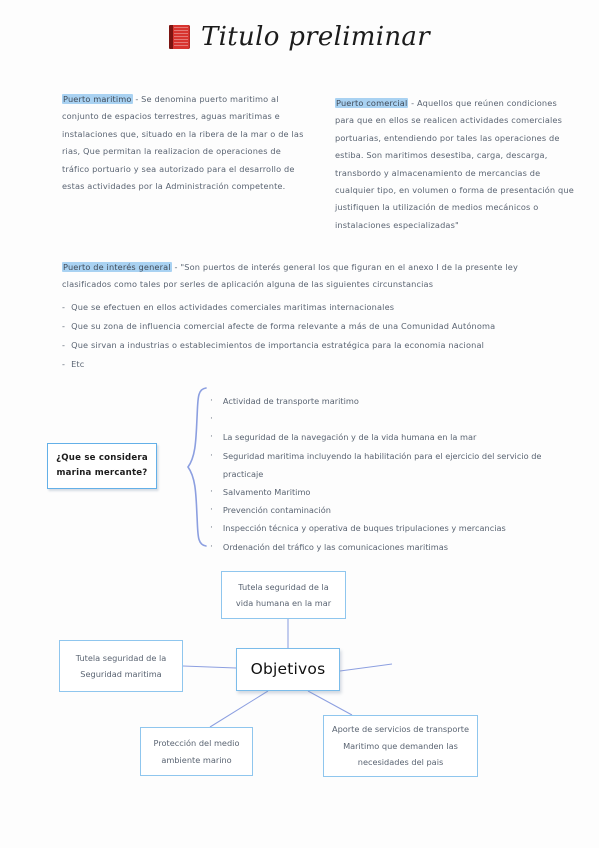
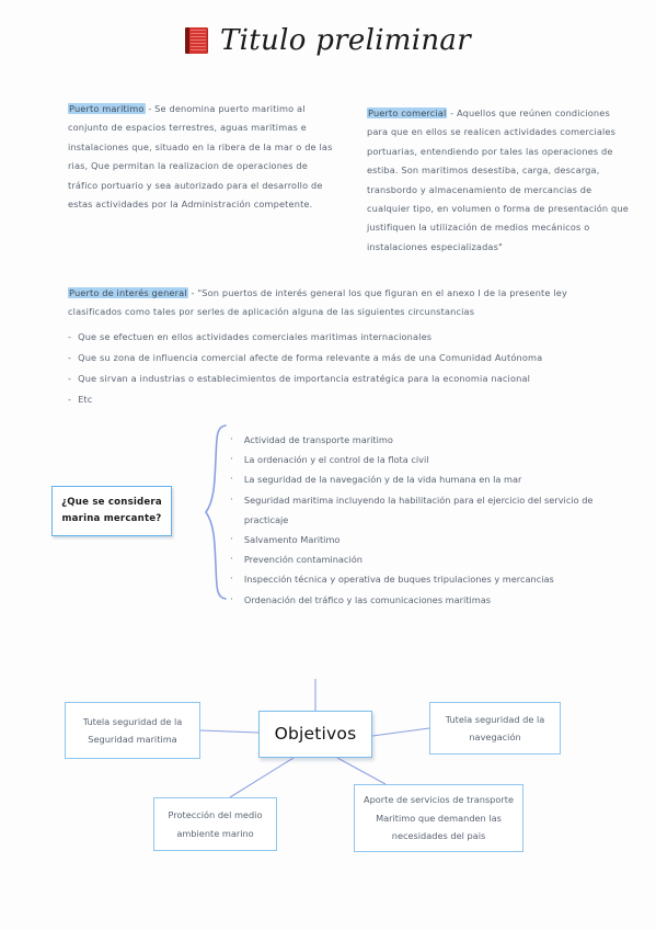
  Titulo preliminar
  Puerto maritimo - Se denomina puerto maritimo al conjunto de espacios terrestres, aguas maritimas e instalaciones que, situado en la ribera de la mar o de las rias, Que permitan la realizacion de operaciones de tráfico portuario y sea autorizado para el desarrollo de estas actividades por la Administración competente.
  Puerto comercial - Aquellos que reúnen condiciones para que en ellos se realicen actividades comerciales portuarias, entendiendo por tales las operaciones de estiba. Son maritimos desestiba, carga, descarga, transbordo y almacenamiento de mercancias de cualquier tipo, en volumen o forma de presentación que justifiquen la utilización de medios mecánicos o instalaciones especializadas"
  Puerto de interés general - "Son puertos de interés general los que figuran en el anexo I de la presente ley clasificados como tales por serles de aplicación alguna de las siguientes circunstancias
  -
  Que se efectuen en ellos actividades comerciales maritimas internacionales
  -
  Que su zona de influencia comercial afecte de forma relevante a más de una Comunidad Autónoma
  -
  Que sirvan a industrias o establecimientos de importancia estratégica para la economia nacional
  -
  Etc
  ¿Que se considera
  marina mercante?
  ·
  Actividad de transporte maritimo
  ·
+ La ordenación y el control de la flota civil
  ·
  La seguridad de la navegación y de la vida humana en la mar
  ·
  Seguridad maritima incluyendo la habilitación para el ejercicio del servicio de practicaje
  ·
  Salvamento Maritimo
  ·
  Prevención contaminación
  ·
  Inspección técnica y operativa de buques tripulaciones y mercancias
  ·
  Ordenación del tráfico y las comunicaciones maritimas
- Tutela seguridad de la vida humana en la mar
  Tutela seguridad de la Seguridad maritima
  Objetivos
+ Tutela seguridad de la navegación
  Protección del medio ambiente marino
  Aporte de servicios de transporte Maritimo que demanden las necesidades del pais
